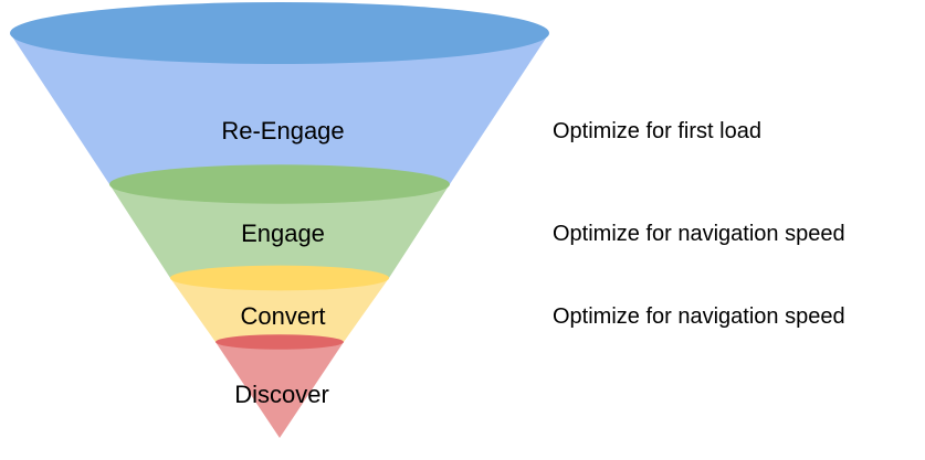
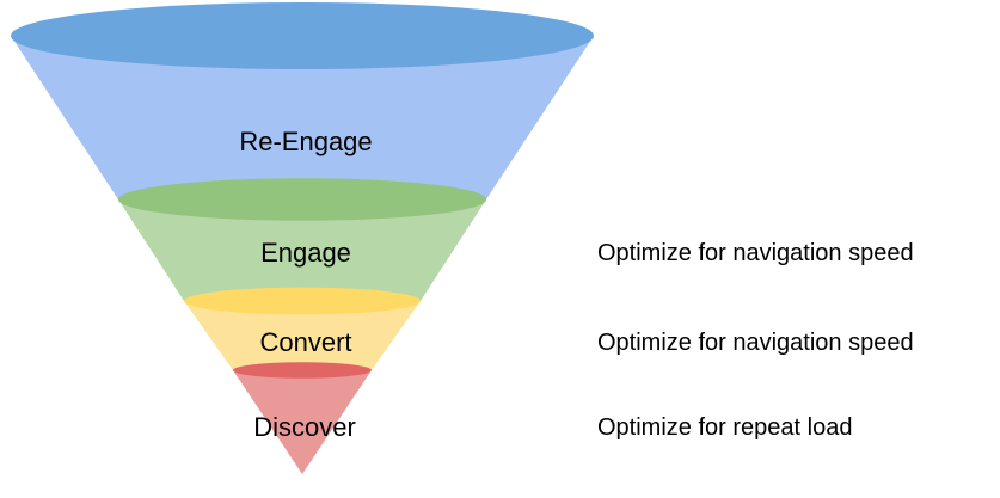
  Re-Engage
  Engage
  Convert
  Discover
- Optimize for first load
  Optimize for navigation speed
  Optimize for navigation speed
+ Optimize for repeat load
